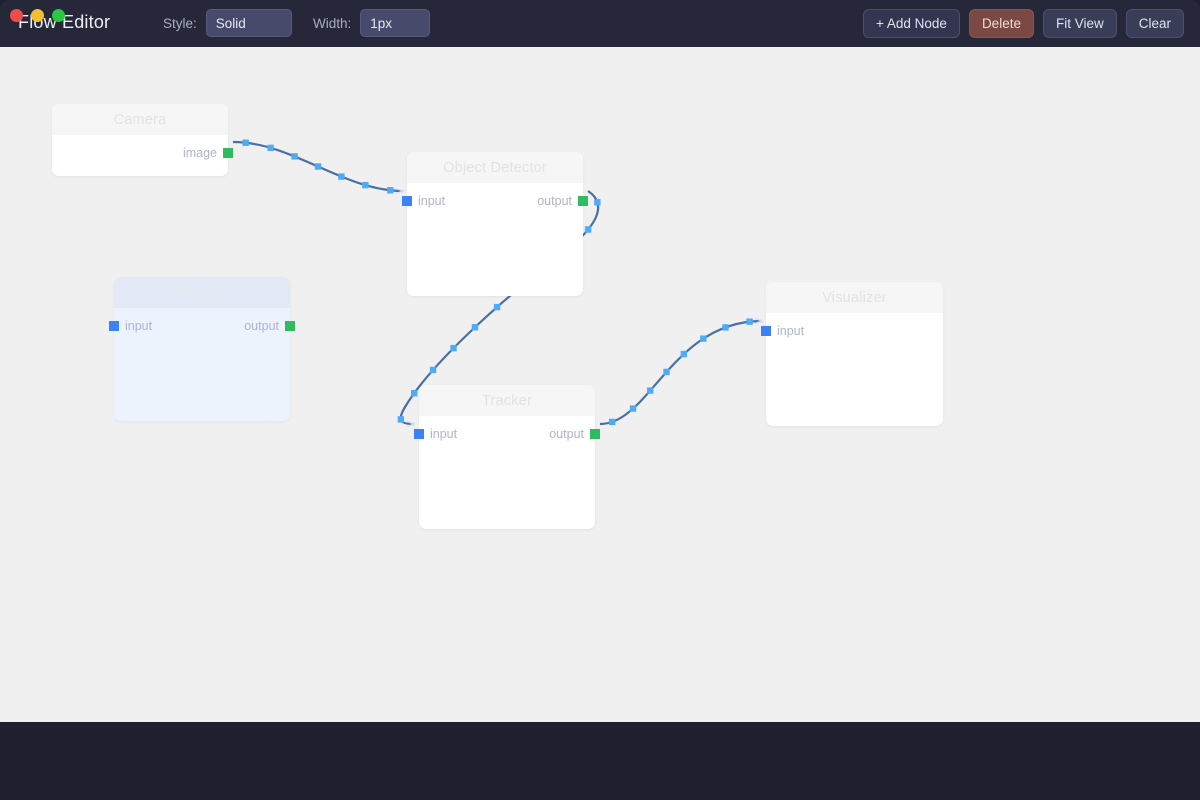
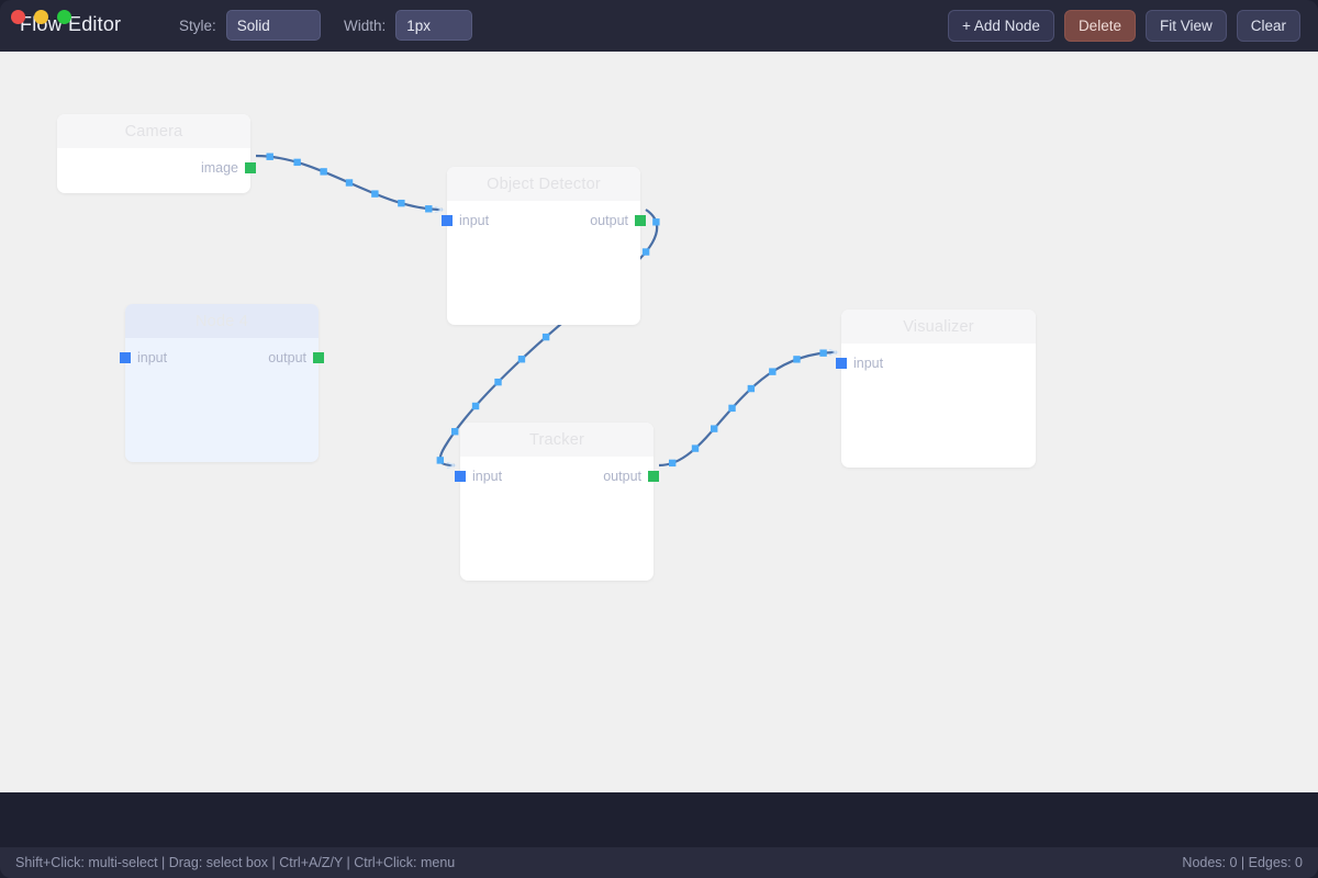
  Flow Editor
  Style:
  Solid
  Width:
  1px
  + Add Node
  Delete
  Fit View
  Clear
  image
  input
  output
  input
  output
  input
  input
  output
+ Shift+Click: multi-select | Drag: select box | Ctrl+A/Z/Y | Ctrl+Click: menu
+ Nodes: 0 | Edges: 0
